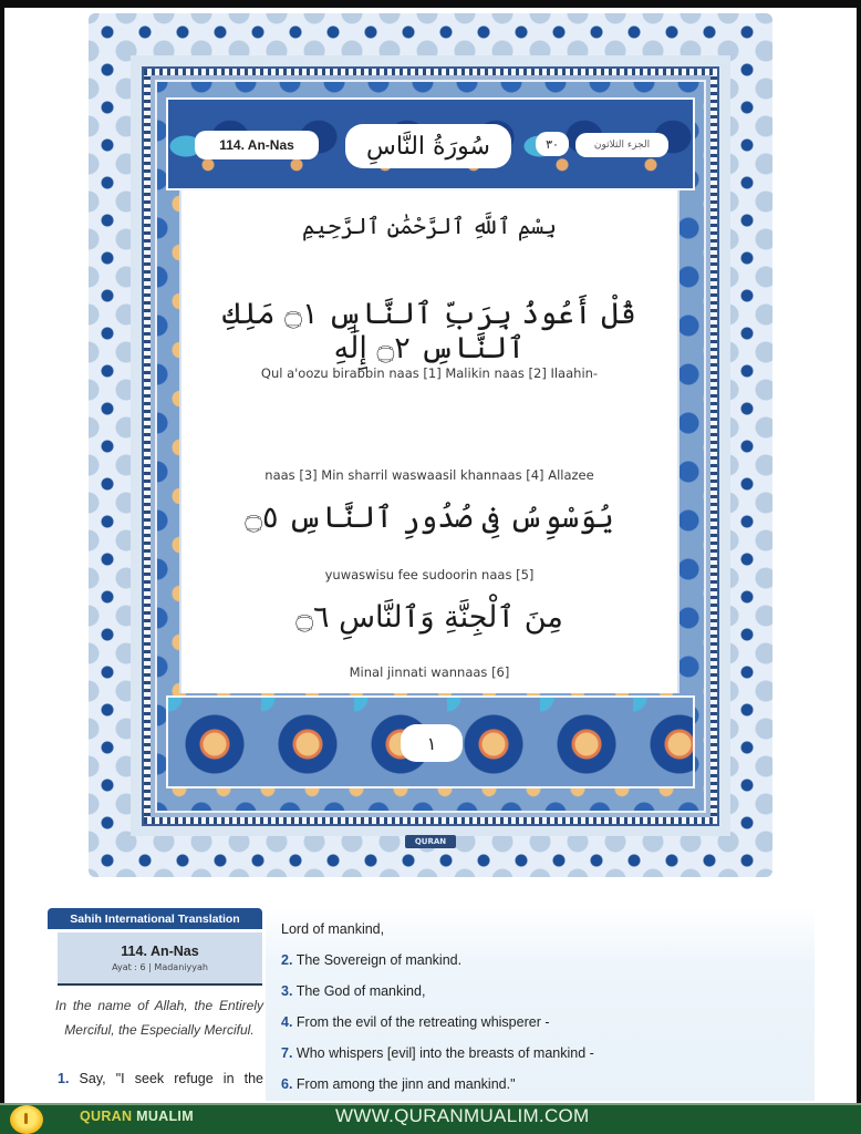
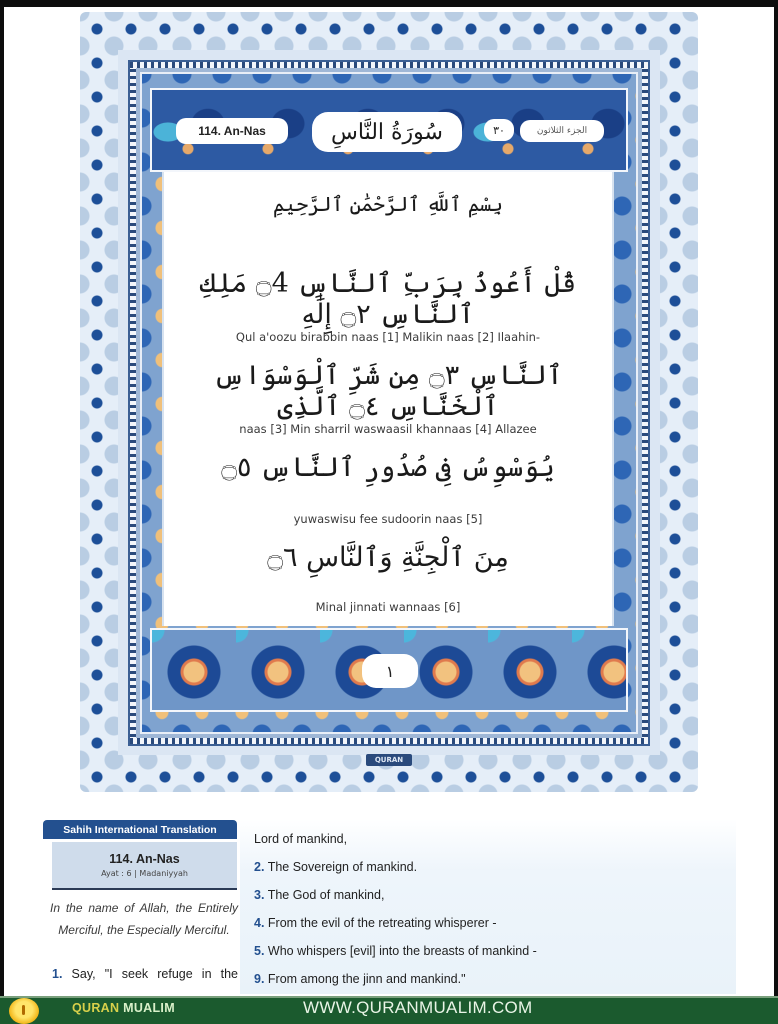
  114. An-Nas
  سُورَةُ النَّاسِ
  ٣٠
  الجزء الثلاثون
  بِسْمِ ٱللَّهِ ٱلرَّحْمَٰنِ ٱلرَّحِيمِ
- قُلْ أَعُوذُ بِرَبِّ ٱلنَّاسِ ۝١ مَلِكِ ٱلنَّاسِ ۝٢ إِلَٰهِ
+ قُلْ أَعُوذُ بِرَبِّ ٱلنَّاسِ ۝4 مَلِكِ ٱلنَّاسِ ۝٢ إِلَٰهِ
  Qul a'oozu birabbin naas [1] Malikin naas [2] Ilaahin-
+ ٱلنَّاسِ ۝٣ مِن شَرِّ ٱلْوَسْوَاسِ ٱلْخَنَّاسِ ۝٤ ٱلَّذِى
  naas [3] Min sharril waswaasil khannaas [4] Allazee
  يُوَسْوِسُ فِ صُدُورِ ٱلنَّاسِ ۝٥
  yuwaswisu fee sudoorin naas [5]
  مِنَ ٱلْجِنَّةِ وَٱلنَّاسِ ۝٦
  Minal jinnati wannaas [6]
  ١
  QURAN
  Sahih International Translation
  114. An-Nas
  Ayat : 6 | Madaniyyah
  In the name of Allah, the Entirely Merciful, the Especially Merciful.
  1. Say, "I seek refuge in the
  Lord of mankind,
  2. The Sovereign of mankind.
  3. The God of mankind,
  4. From the evil of the retreating whisperer -
- 7. Who whispers [evil] into the breasts of mankind -
+ 5. Who whispers [evil] into the breasts of mankind -
- 6. From among the jinn and mankind."
+ 9. From among the jinn and mankind."
  QURAN MUALIM
  WWW.QURANMUALIM.COM
